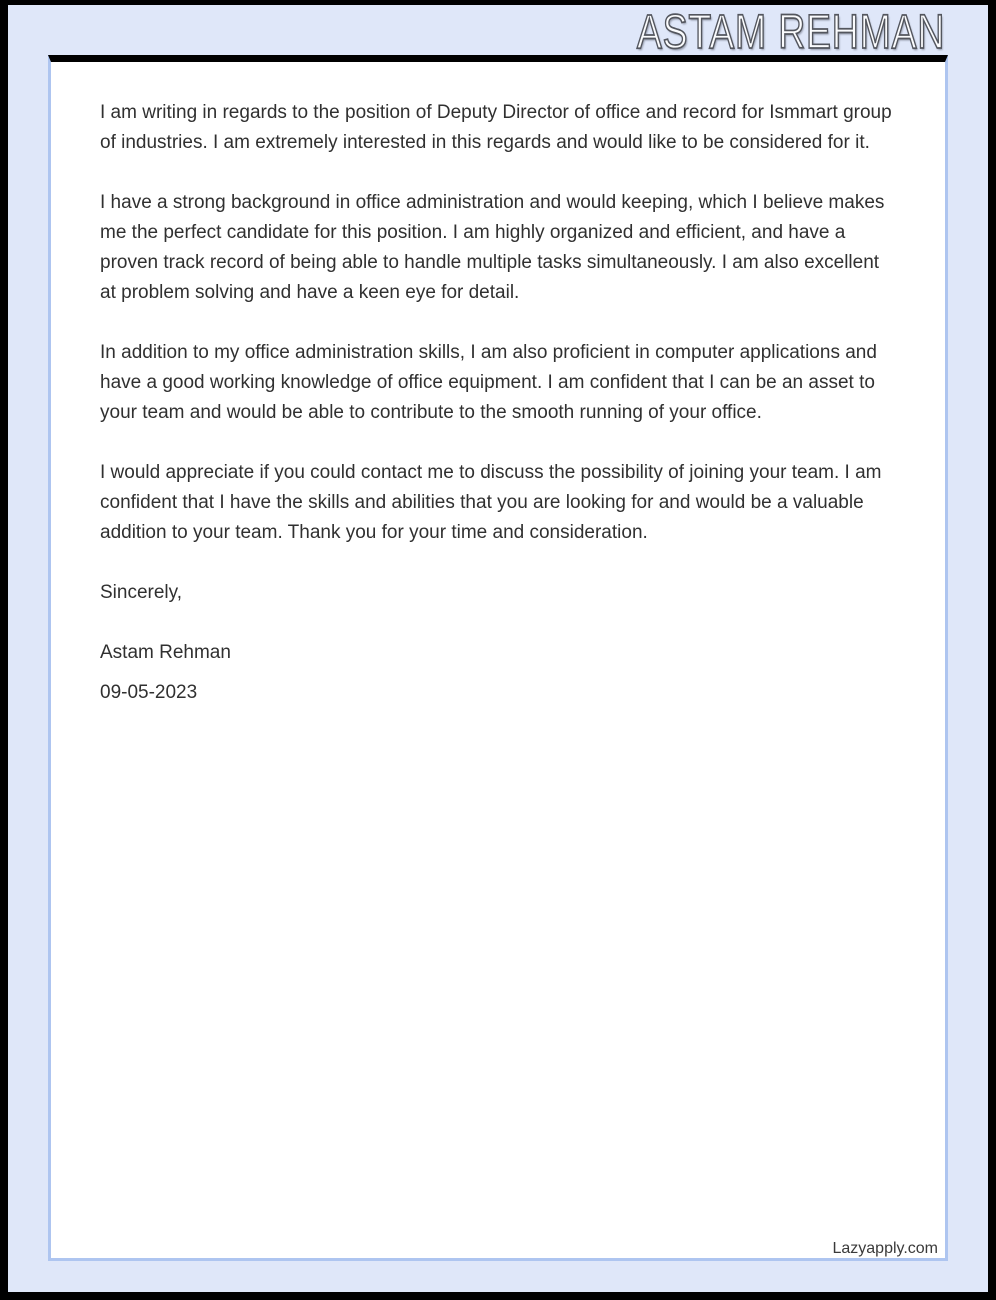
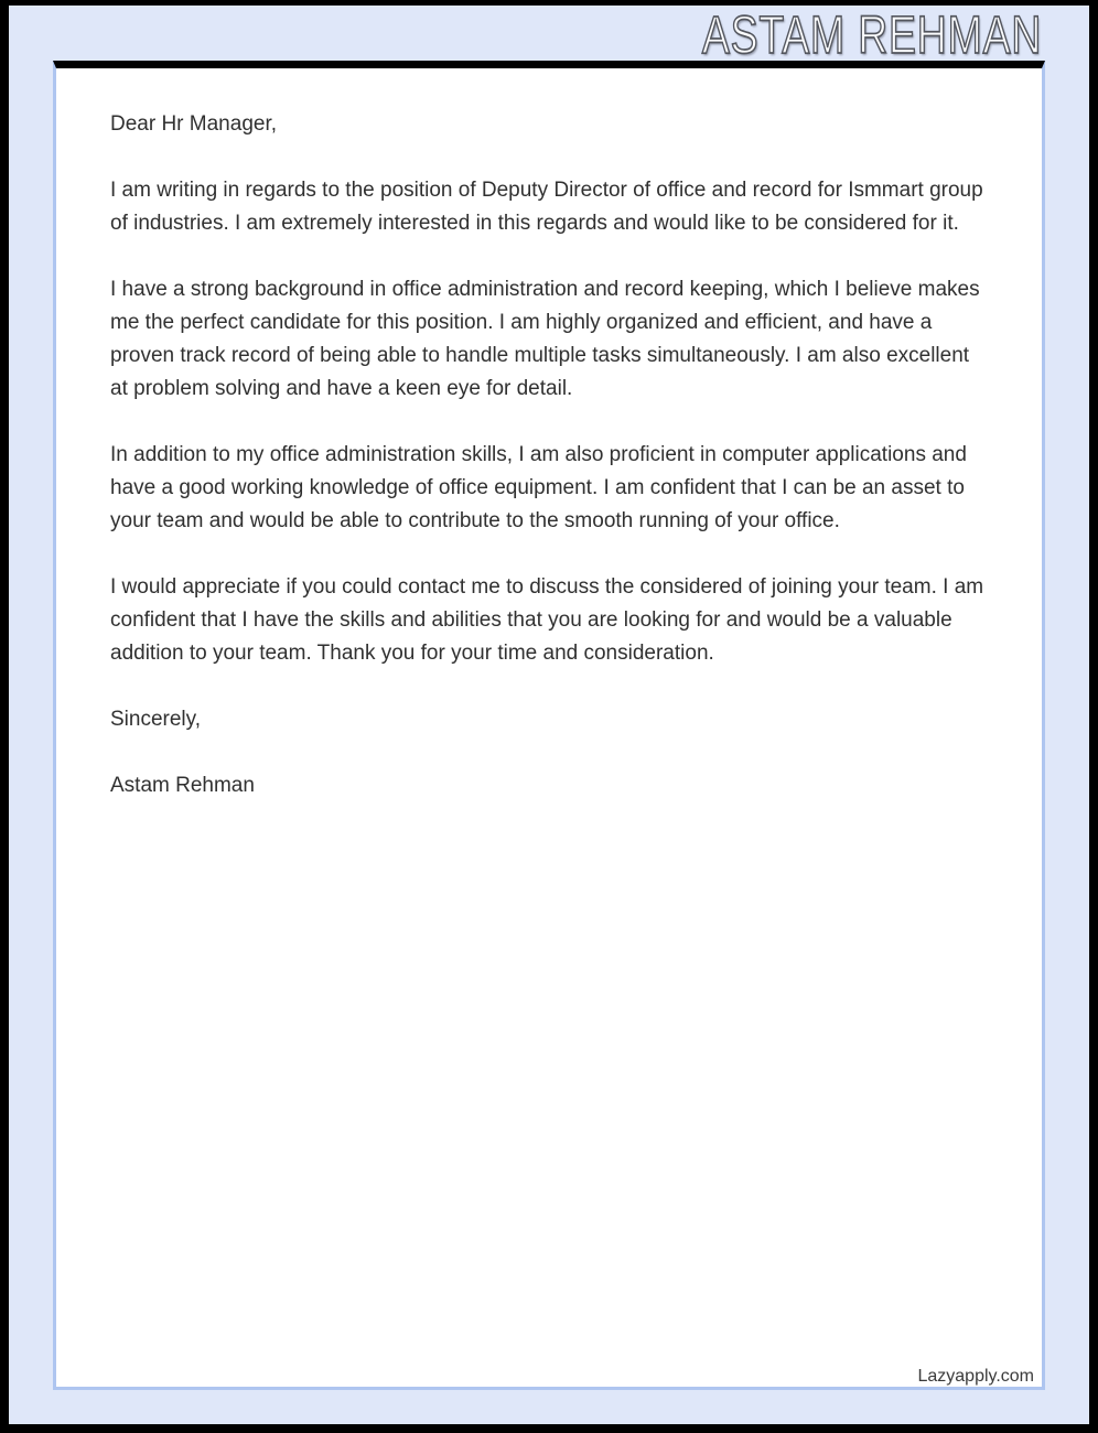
  ASTAM REHMAN
+ Dear Hr Manager,
  I am writing in regards to the position of Deputy Director of office and record for Ismmart group of industries. I am extremely interested in this regards and would like to be considered for it.
- I have a strong background in office administration and would keeping, which I believe makes me the perfect candidate for this position. I am highly organized and efficient, and have a proven track record of being able to handle multiple tasks simultaneously. I am also excellent at problem solving and have a keen eye for detail.
+ I have a strong background in office administration and record keeping, which I believe makes me the perfect candidate for this position. I am highly organized and efficient, and have a proven track record of being able to handle multiple tasks simultaneously. I am also excellent at problem solving and have a keen eye for detail.
  In addition to my office administration skills, I am also proficient in computer applications and have a good working knowledge of office equipment. I am confident that I can be an asset to your team and would be able to contribute to the smooth running of your office.
- I would appreciate if you could contact me to discuss the possibility of joining your team. I am confident that I have the skills and abilities that you are looking for and would be a valuable addition to your team. Thank you for your time and consideration.
+ I would appreciate if you could contact me to discuss the considered of joining your team. I am confident that I have the skills and abilities that you are looking for and would be a valuable addition to your team. Thank you for your time and consideration.
  Sincerely,
  Astam Rehman
- 09-05-2023
  Lazyapply.com
